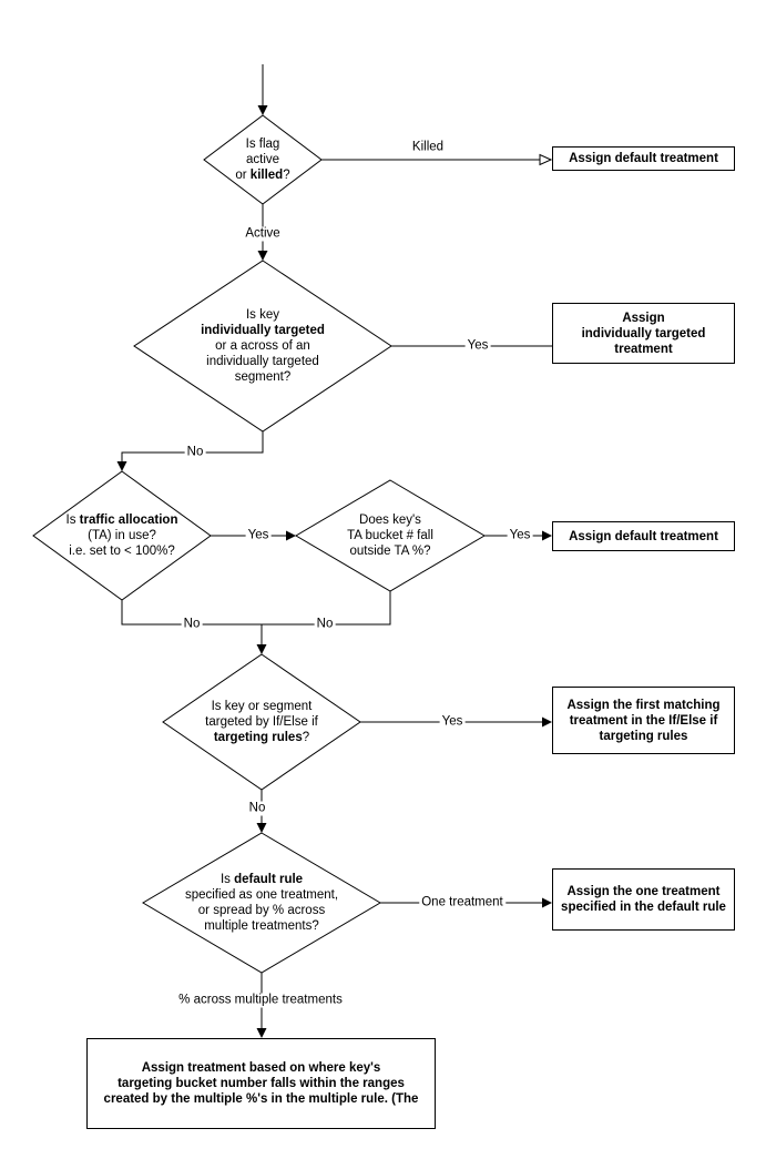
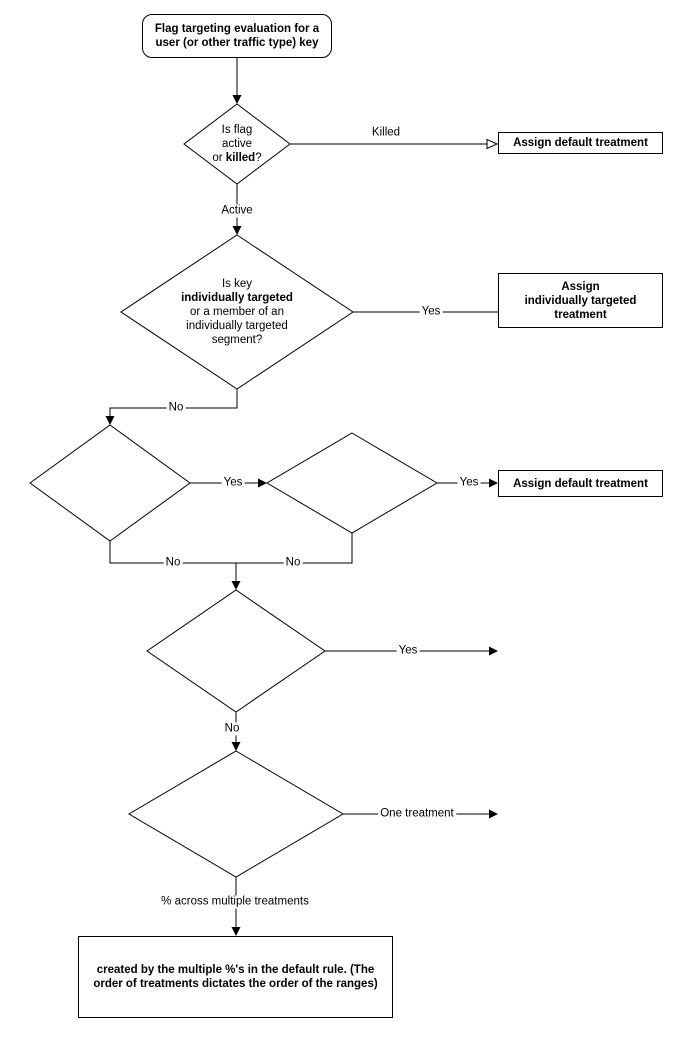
+ Flag targeting evaluation for a
+ user (or other traffic type) key
  Is flag
  active
  or killed?
  Is key
  individually targeted
- or a across of an
+ or a member of an
  individually targeted
  segment?
- Is traffic allocation
- (TA) in use?
- i.e. set to < 100%?
- Does key's
- TA bucket # fall
- outside TA %?
- Is key or segment
- targeted by If/Else if
- targeting rules?
- Is default rule
- specified as one treatment,
- or spread by % across
- multiple treatments?
  Assign default treatment
  Assign
  individually targeted
  treatment
  Assign default treatment
- Assign the first matching
- treatment in the If/Else if
- targeting rules
- Assign the one treatment
- specified in the default rule
- Assign treatment based on where key's
- targeting bucket number falls within the ranges
- created by the multiple %'s in the multiple rule. (The
+ created by the multiple %'s in the default rule. (The
+ order of treatments dictates the order of the ranges)
  Killed
  Active
  Yes
  No
  Yes
  Yes
  No
  No
  Yes
  No
  One treatment
  % across multiple treatments
